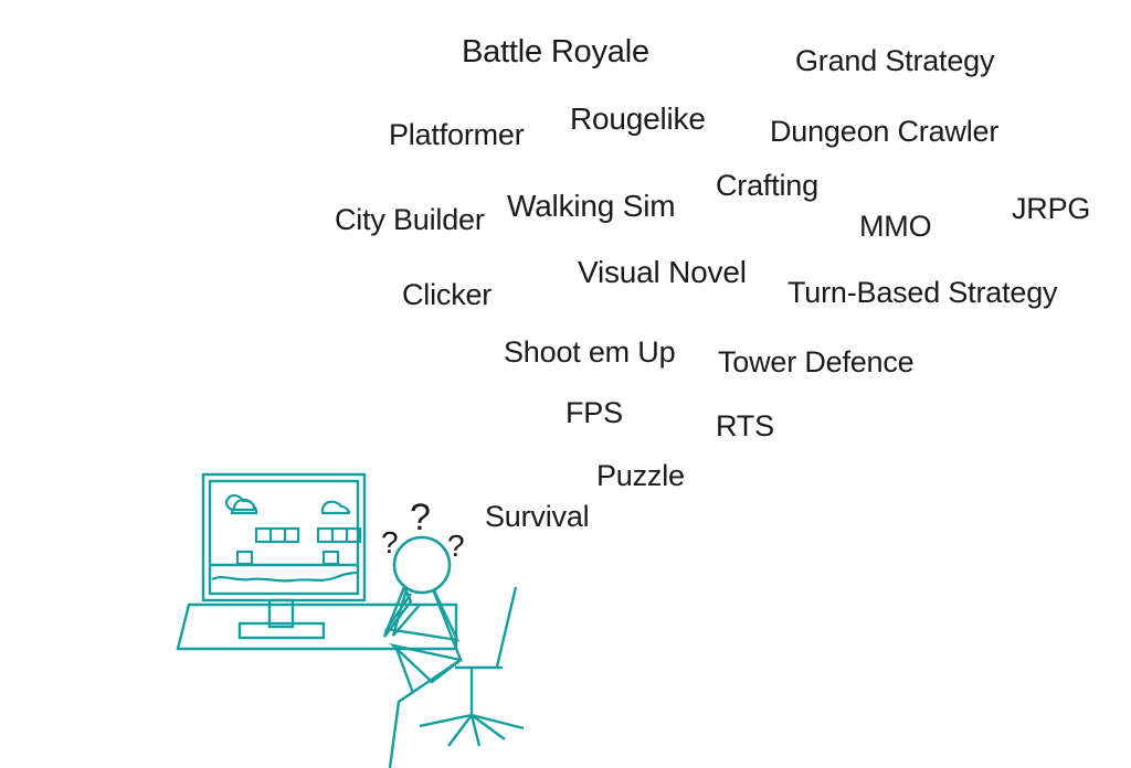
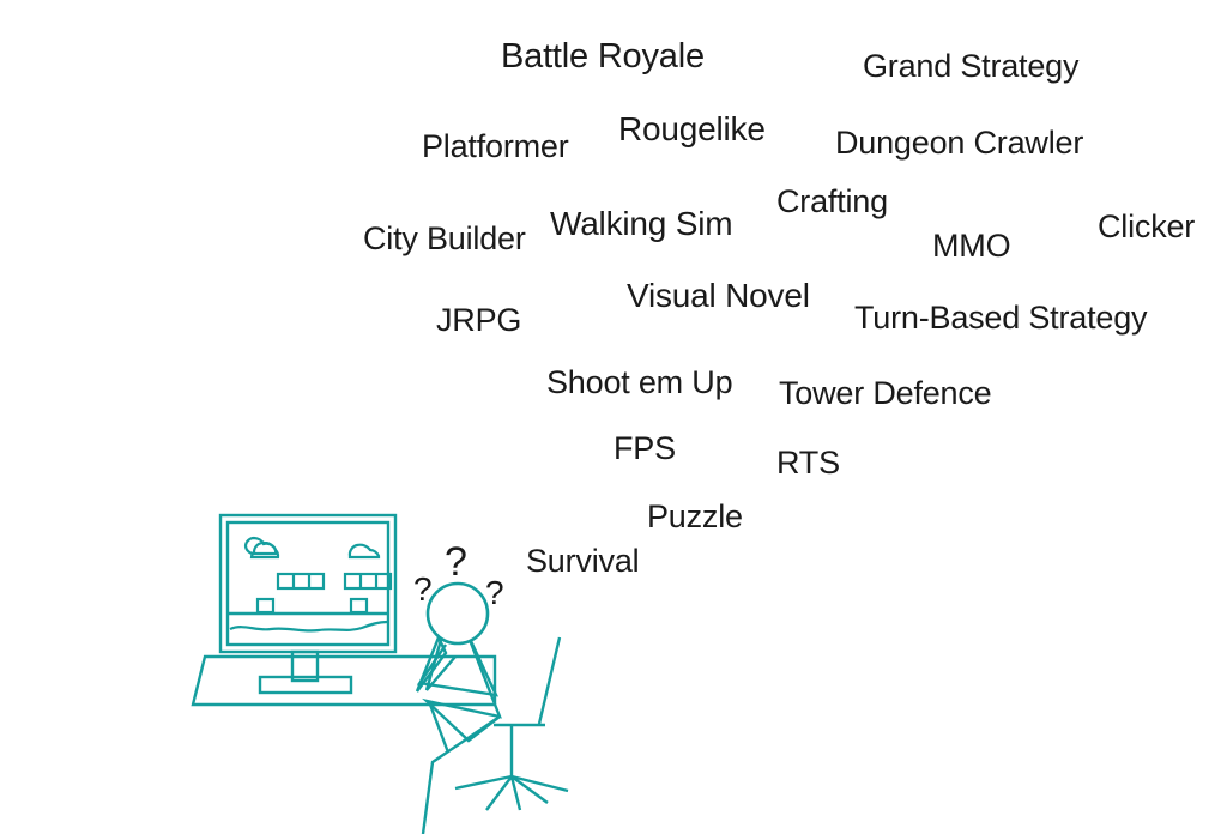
  Battle Royale
  Grand Strategy
  Platformer
  Rougelike
  Dungeon Crawler
  Crafting
  Walking Sim
  City Builder
  MMO
- JRPG
+ Clicker
  Visual Novel
- Clicker
+ JRPG
  Turn-Based Strategy
  Shoot em Up
  Tower Defence
  FPS
  RTS
  Puzzle
  Survival
  ?
  ?
  ?
